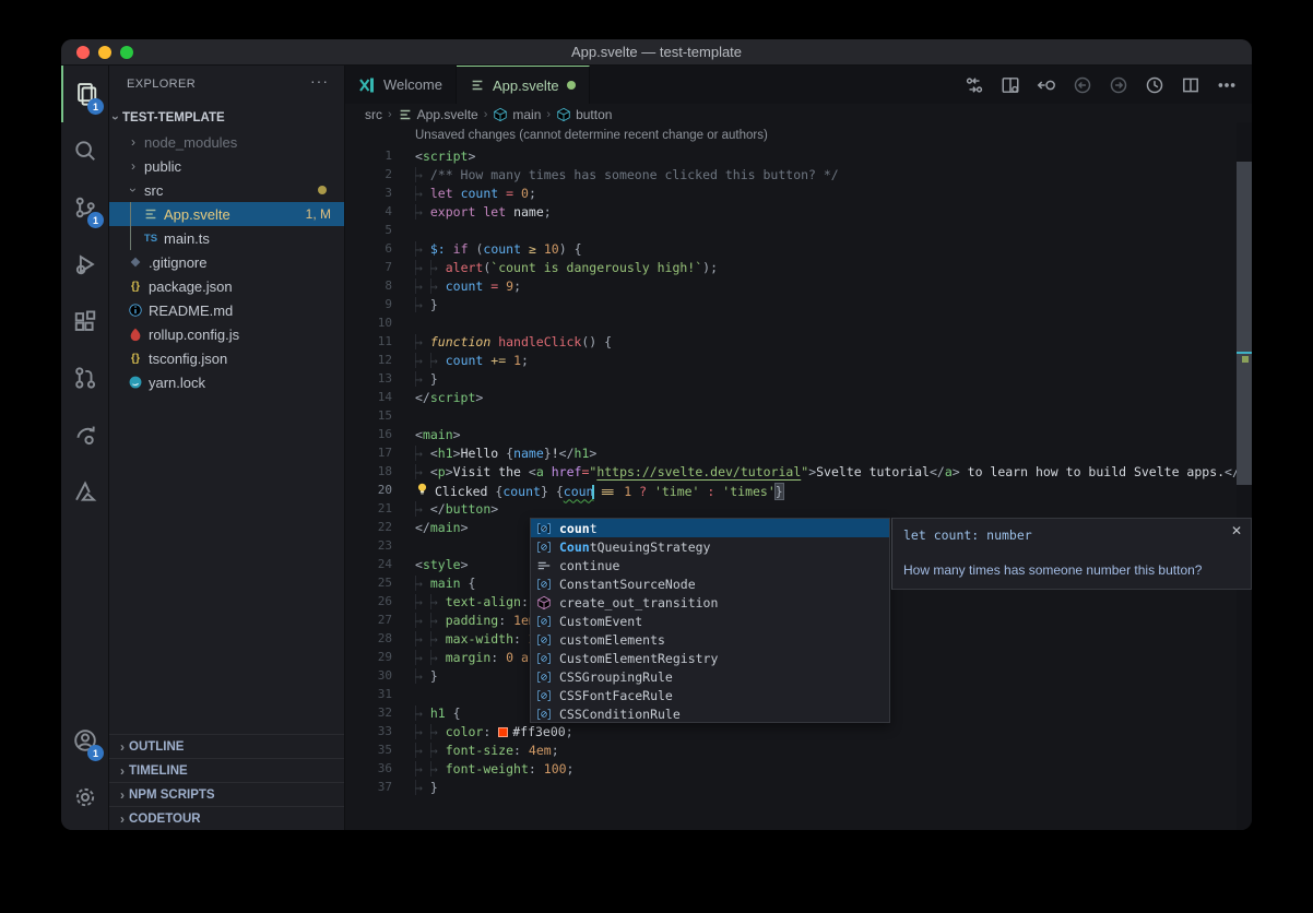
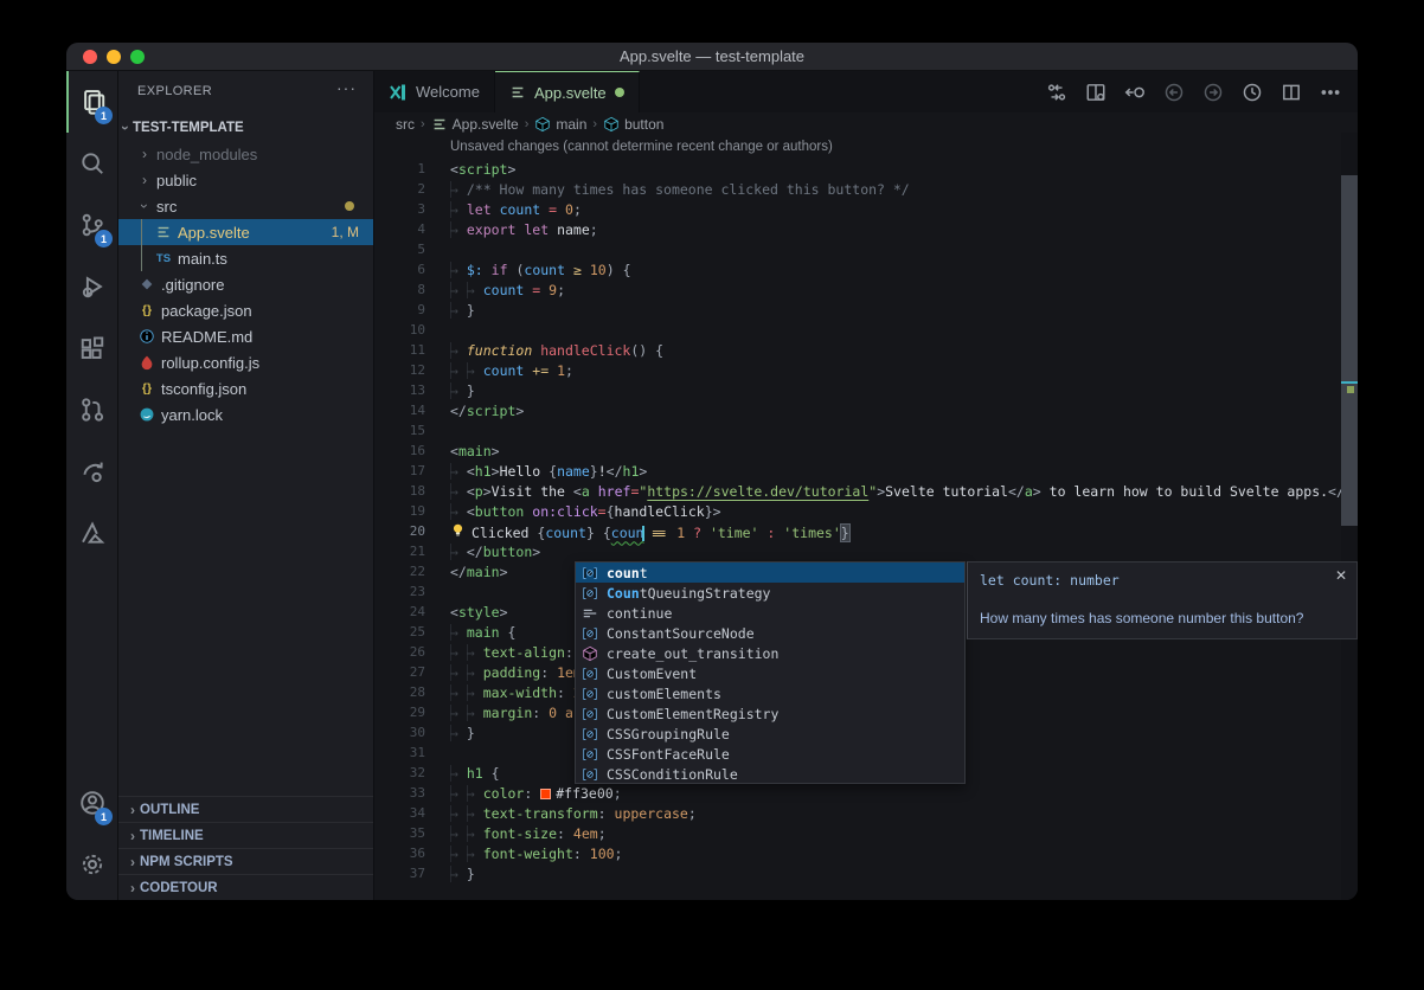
  App.svelte — test-template
  1
  1
  1
  EXPLORER
  ···
  TEST-TEMPLATE
  ›
  node_modules
  ›
  public
  src
  App.svelte
  1, M
  TS
  main.ts
  .gitignore
  {}
  package.json
  README.md
  rollup.config.js
  {}
  tsconfig.json
  yarn.lock
  ›
  OUTLINE
  ›
  TIMELINE
  ›
  NPM SCRIPTS
  ›
  CODETOUR
  Welcome
  App.svelte
  src
  ›
  App.svelte
  ›
  main
  ›
  button
  Unsaved changes (cannot determine recent change or authors)
  1
  <script>
  2
  → /** How many times has someone clicked this button? */
  3
  → let count = 0;
  4
  → export let name;
  5
  6
  → $: if (count ≥ 10) {
- 7
- → → alert(`count is dangerously high!`);
  8
  → → count = 9;
  9
  → }
  10
  11
  → function handleClick() {
  12
  → → count += 1;
  13
  → }
  14
  </script>
  15
  16
  <main>
  17
  → <h1>Hello {name}!</h1>
  18
  → <p>Visit the <a href="https://svelte.dev/tutorial">Svelte tutorial</a> to learn how to build Svelte apps.<
+ 19
+ → <button on:click={handleClick}>
  20
  Clicked {count} {coun ≡ 1 ? 'time' : 'times'}
  21
  → </button>
  22
  </main>
  23
  24
  <style>
  25
  → main {
  26
  27
  → → padding: 1e
  28
  29
  → → margin: 0 a
  30
  → }
  31
  32
  → h1 {
  33
  → → color: #ff3e00;
+ 34
+ → → text-transform: uppercase;
  35
  → → font-size: 4em;
  36
  → → font-weight: 100;
  37
  → }
  count
  CountQueuingStrategy
  continue
  ConstantSourceNode
  create_out_transition
  CustomEvent
  customElements
  CustomElementRegistry
  CSSGroupingRule
  CSSFontFaceRule
  CSSConditionRule
  let count: number
  How many times has someone number this button?
  ✕
